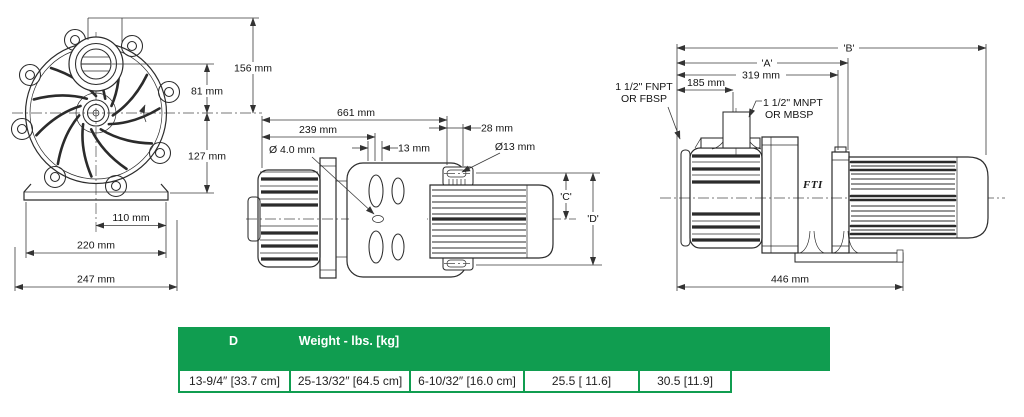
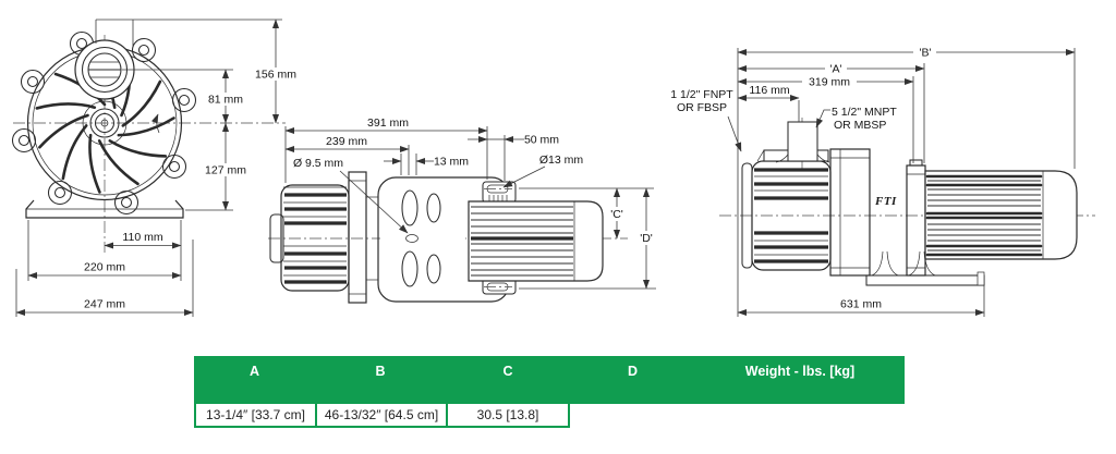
  156 mm
  81 mm
  127 mm
  110 mm
  220 mm
  247 mm
- 661 mm
+ 391 mm
  239 mm
  13 mm
- 28 mm
+ 50 mm
- Ø 4.0 mm
+ Ø 9.5 mm
  Ø13 mm
  'C'
  'D'
  FTI
  'B'
  'A'
  319 mm
- 185 mm
+ 116 mm
  1 1/2" FNPT
  OR FBSP
- 1 1/2" MNPT
+ 5 1/2" MNPT
  OR MBSP
- 446 mm
+ 631 mm
+ A
+ B
+ C
  D
  Weight - lbs. [kg]
- 13-9/4″ [33.7 cm]
+ 13-1/4″ [33.7 cm]
- 25-13/32″ [64.5 cm]
+ 46-13/32″ [64.5 cm]
- 6-10/32″ [16.0 cm]
- 25.5 [ 11.6]
- 30.5 [11.9]
+ 30.5 [13.8]
